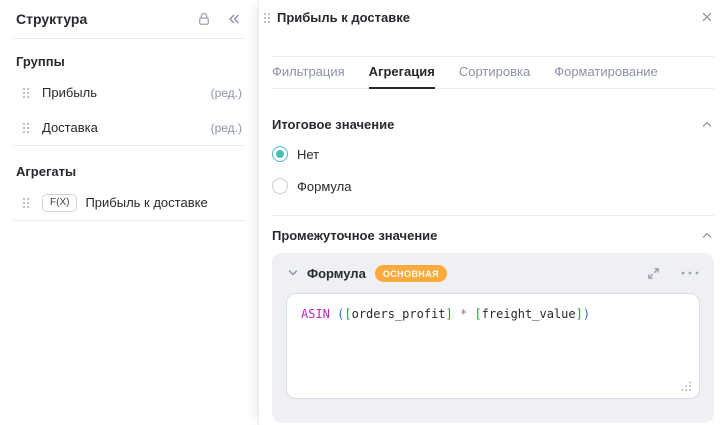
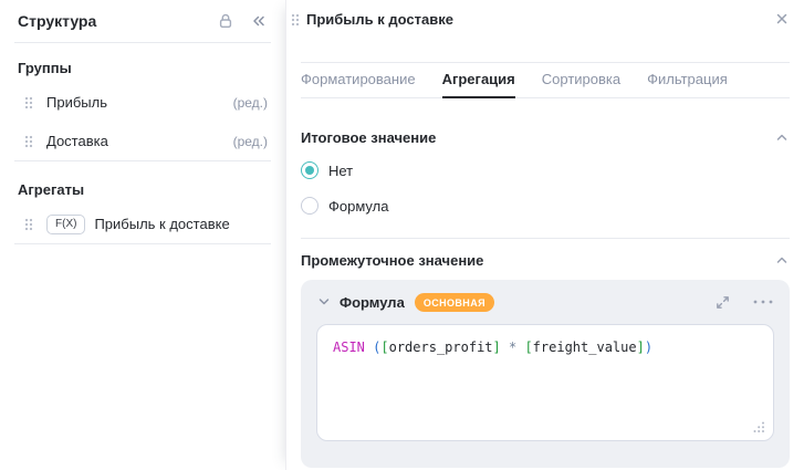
  Структура
  Группы
  Прибыль
  (ред.)
  Доставка
  (ред.)
  Агрегаты
  F(X)
  Прибыль к доставке
  Прибыль к доставке
- Фильтрация
+ Форматирование
  Агрегация
  Сортировка
- Форматирование
+ Фильтрация
  Итоговое значение
  Нет
  Формула
  Промежуточное значение
  Формула
  ОСНОВНАЯ
  ASIN ([orders_profit] * [freight_value])
